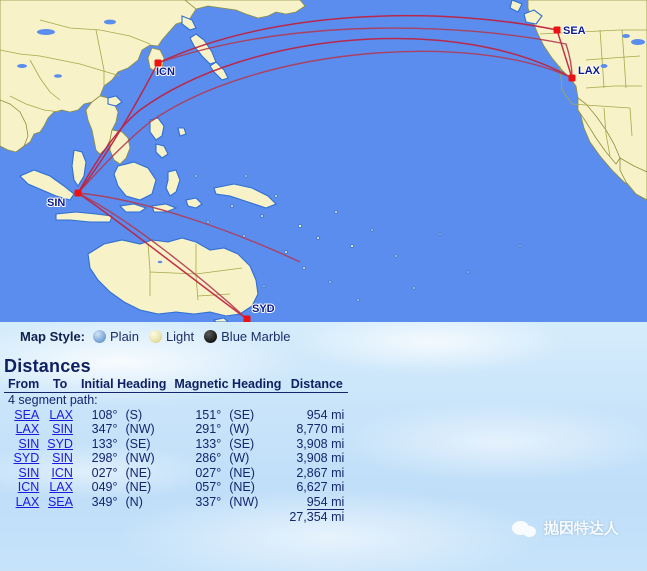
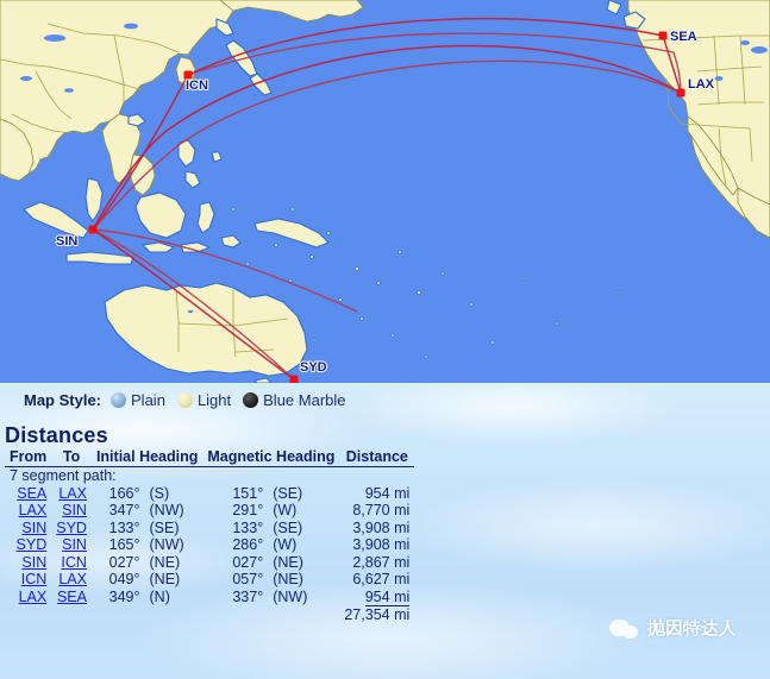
  SEA
  LAX
  ICN
  SIN
  SYD
  Map Style:
  Plain
  Light
  Blue Marble
  Distances
  From	To	Initial Heading	Magnetic Heading	Distance
- 4 segment path:
+ 7 segment path:
- SEA	LAX	108°	(S)	151°	(SE)	954 mi
+ SEA	LAX	166°	(S)	151°	(SE)	954 mi
  LAX	SIN	347°	(NW)	291°	(W)	8,770 mi
  SIN	SYD	133°	(SE)	133°	(SE)	3,908 mi
- SYD	SIN	298°	(NW)	286°	(W)	3,908 mi
+ SYD	SIN	165°	(NW)	286°	(W)	3,908 mi
  SIN	ICN	027°	(NE)	027°	(NE)	2,867 mi
  ICN	LAX	049°	(NE)	057°	(NE)	6,627 mi
  LAX	SEA	349°	(N)	337°	(NW)	954 mi
  	27,354 mi
  抛因特达人
